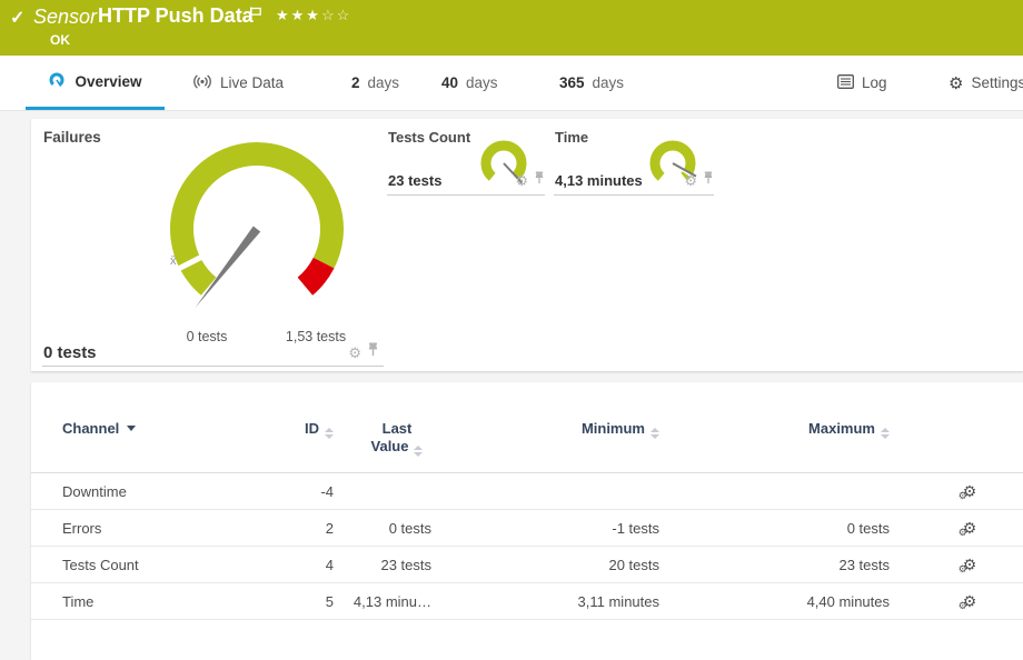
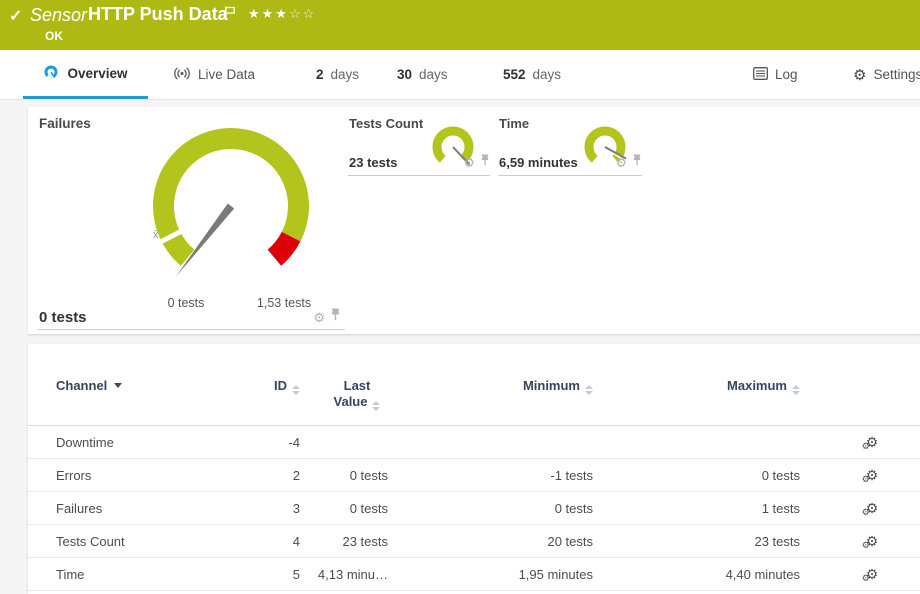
  ✓
  Sensor
  HTTP Push Data
  ★★★☆☆
  OK
  Overview
  Live Data
  2
  days
- 40
+ 30
  days
- 365
+ 552
  days
  Log
  ⚙
  Settings
  Failures
  x̄
  0 tests
  1,53 tests
  0 tests
  ⚙
  Tests Count
  23 tests
  ⚙
  Time
- 4,13 minutes
+ 6,59 minutes
  ⚙
  Channel	ID	Last Value	Minimum	Maximum
  Downtime	-4				⚙⚙
  Errors	2	0 tests	-1 tests	0 tests	⚙⚙
+ Failures	3	0 tests	0 tests	1 tests	⚙⚙
  Tests Count	4	23 tests	20 tests	23 tests	⚙⚙
- Time	5	4,13 minu…	3,11 minutes	4,40 minutes	⚙⚙
+ Time	5	4,13 minu…	1,95 minutes	4,40 minutes	⚙⚙
